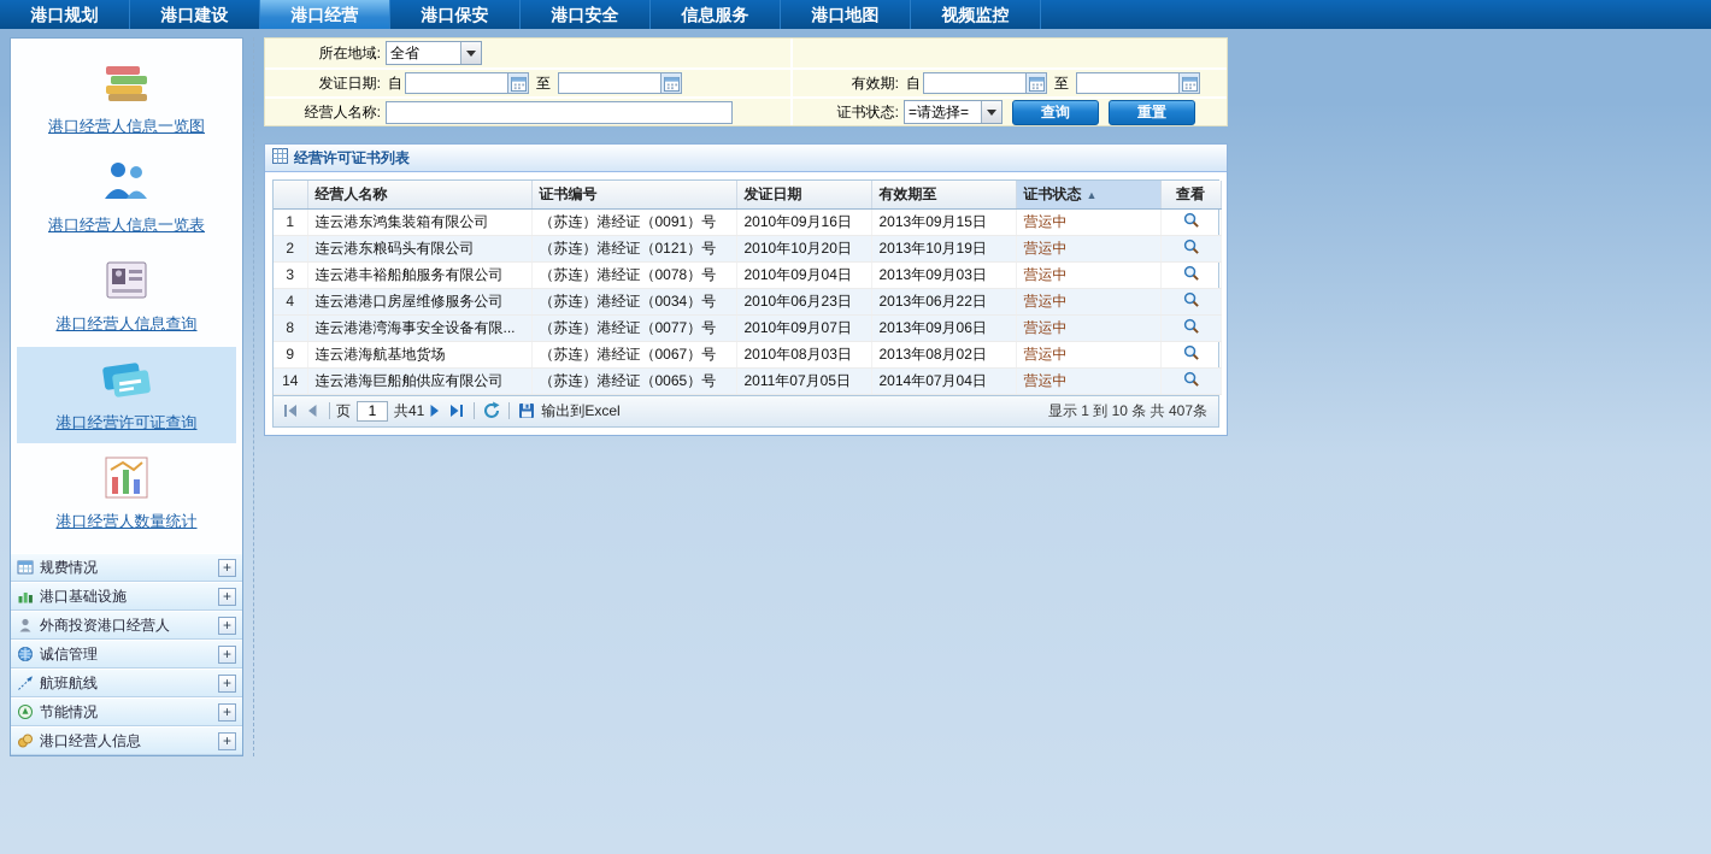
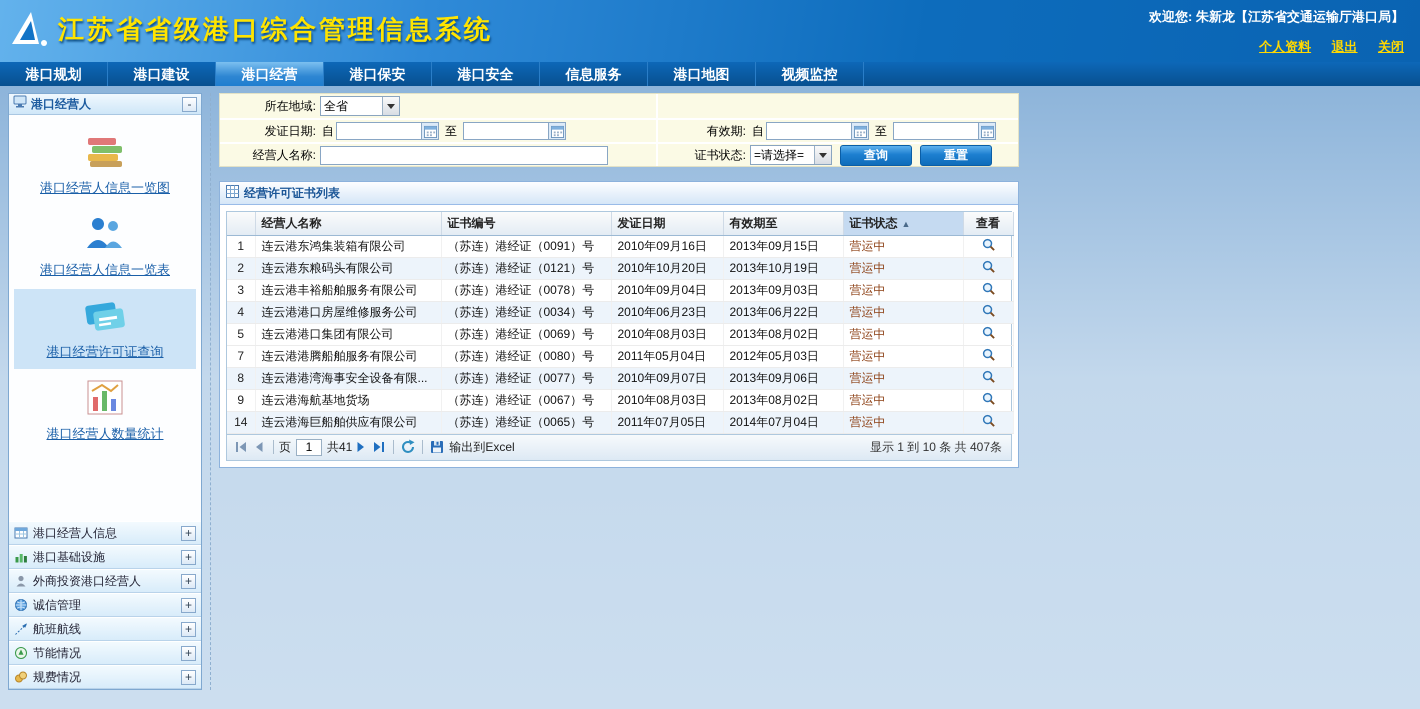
+ 江苏省省级港口综合管理信息系统
+ 欢迎您: 朱新龙【江苏省交通运输厅港口局】
+ 个人资料 退出 关闭
  港口规划
  港口建设
  港口经营
  港口保安
  港口安全
  信息服务
  港口地图
  视频监控
+ 港口经营人
+ -
  港口经营人信息一览图
  港口经营人信息一览表
- 港口经营人信息查询
  港口经营许可证查询
  港口经营人数量统计
- 规费情况
+ 港口经营人信息
  +
  港口基础设施
  +
  外商投资港口经营人
  +
  诚信管理
  +
  航班航线
  +
  节能情况
  +
- 港口经营人信息
+ 规费情况
  +
  所在地域:
  全省
  发证日期:
  自
  至
  有效期:
  自
  至
  经营人名称:
  证书状态:
  =请选择=
  查询
  重置
  经营许可证书列表
  	经营人名称	证书编号	发证日期	有效期至	证书状态 ▲	查看
  1	连云港东鸿集装箱有限公司	（苏连）港经证（0091）号	2010年09月16日	2013年09月15日	营运中
  2	连云港东粮码头有限公司	（苏连）港经证（0121）号	2010年10月20日	2013年10月19日	营运中
  3	连云港丰裕船舶服务有限公司	（苏连）港经证（0078）号	2010年09月04日	2013年09月03日	营运中
  4	连云港港口房屋维修服务公司	（苏连）港经证（0034）号	2010年06月23日	2013年06月22日	营运中
+ 5	连云港港口集团有限公司	（苏连）港经证（0069）号	2010年08月03日	2013年08月02日	营运中
+ 7	连云港港腾船舶服务有限公司	（苏连）港经证（0080）号	2011年05月04日	2012年05月03日	营运中
  8	连云港港湾海事安全设备有限...	（苏连）港经证（0077）号	2010年09月07日	2013年09月06日	营运中
  9	连云港海航基地货场	（苏连）港经证（0067）号	2010年08月03日	2013年08月02日	营运中
  14	连云港海巨船舶供应有限公司	（苏连）港经证（0065）号	2011年07月05日	2014年07月04日	营运中
  页
  1
  共41
  输出到Excel
  显示 1 到 10 条 共 407条
